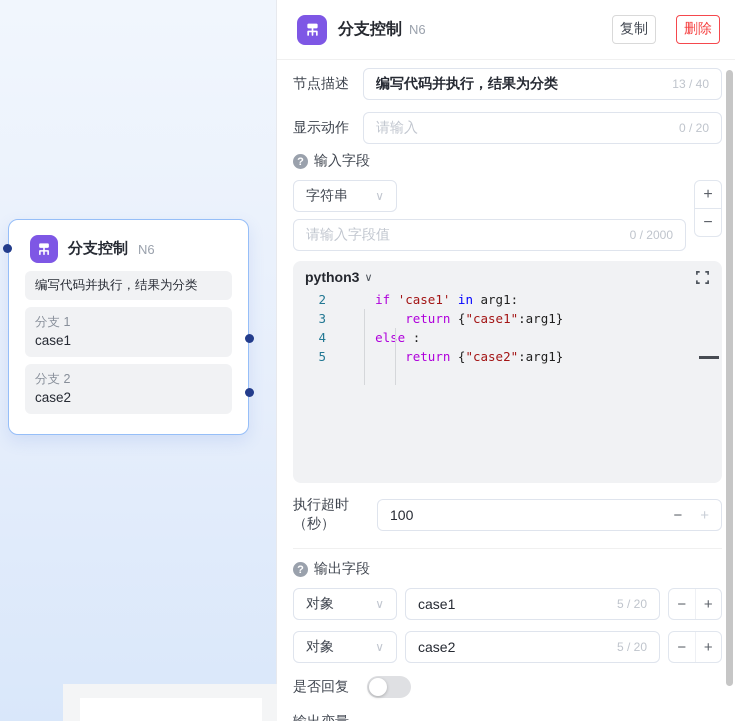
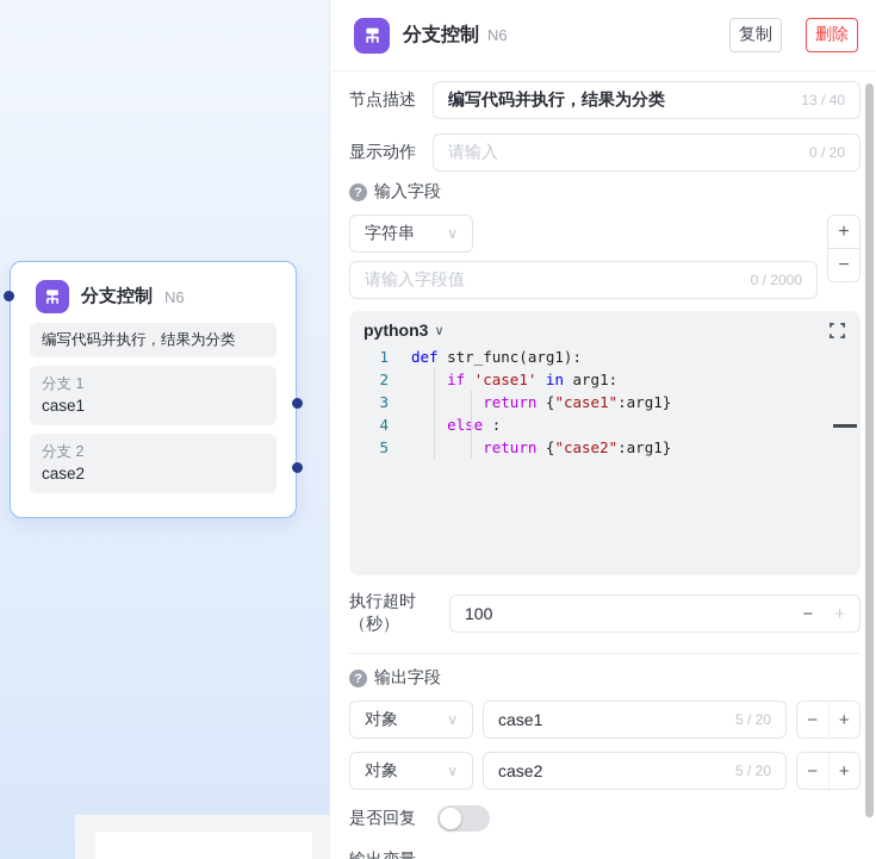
  分支控制
  N6
  编写代码并执行，结果为分类
  分支 1
  case1
  分支 2
  case2
  分支控制
  N6
  复制
  删除
  节点描述
  编写代码并执行，结果为分类
  13 / 40
  显示动作
  请输入
  0 / 20
  ?
  输入字段
  字符串
  ∨
  请输入字段值
  0 / 2000
  +
  −
  python3
  ∨
+ 1
+ def str_func(arg1):
  2
  if 'case1' in arg1:
  3
  return {"case1":arg1}
  4
  else :
  5
  return {"case2":arg1}
  执行超时（秒）
  100
  −
  +
  ?
  输出字段
  对象
  ∨
  case1
  5 / 20
  −
  +
  对象
  ∨
  case2
  5 / 20
  −
  +
  是否回复
